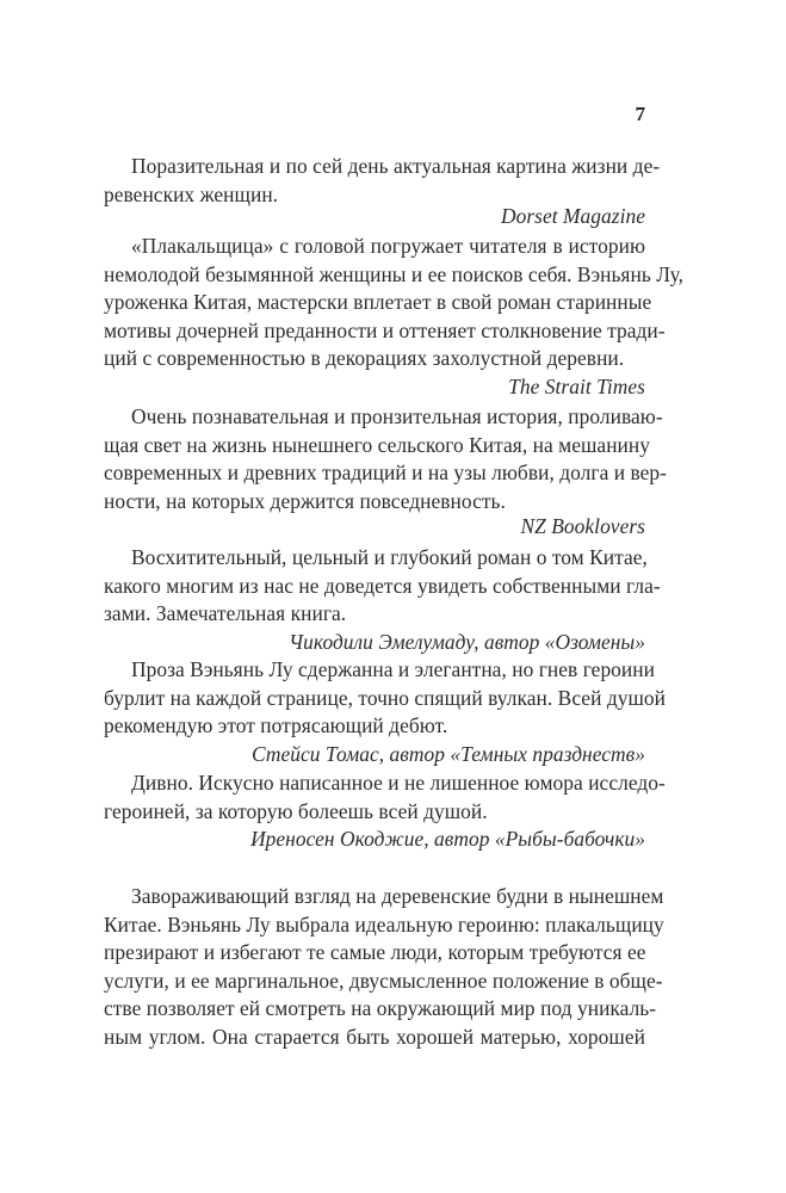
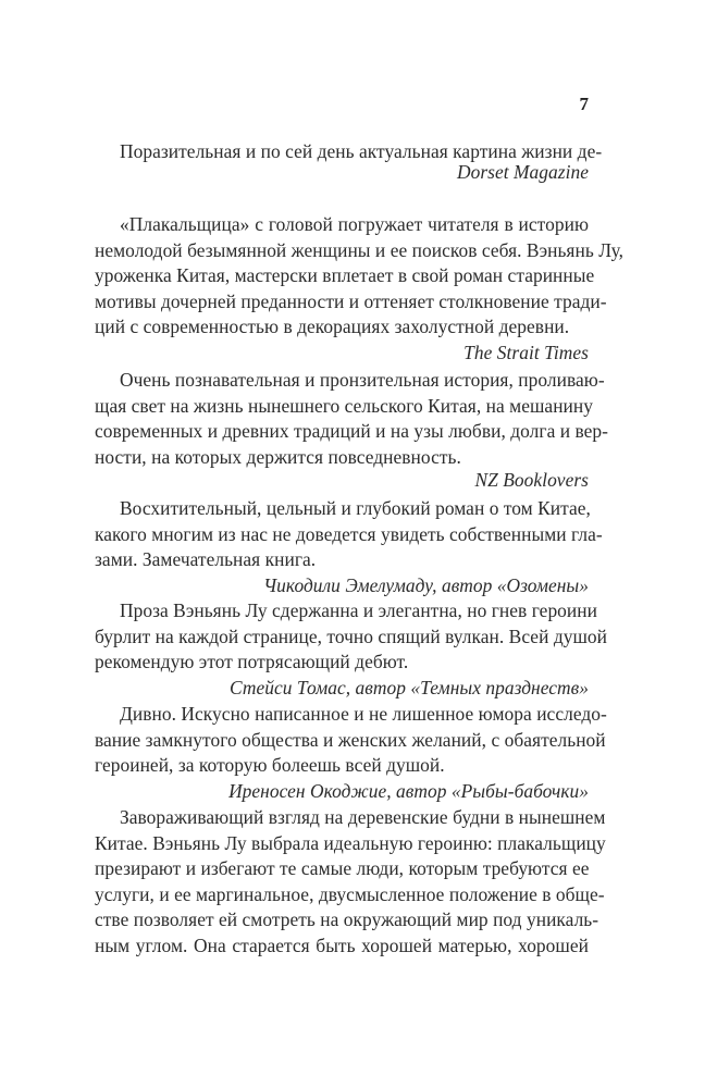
  7
  Поразительная и по сей день актуальная картина жизни де-
- ревенских женщин.
  Dorset Magazine
  «Плакальщица» с головой погружает читателя в историю
  немолодой безымянной женщины и ее поисков себя. Вэньянь Лу,
  уроженка Китая, мастерски вплетает в свой роман старинные
  мотивы дочерней преданности и оттеняет столкновение тради-
  ций с современностью в декорациях захолустной деревни.
  The Strait Times
  Очень познавательная и пронзительная история, проливаю-
  щая свет на жизнь нынешнего сельского Китая, на мешанину
  современных и древних традиций и на узы любви, долга и вер-
  ности, на которых держится повседневность.
  NZ Booklovers
  Восхитительный, цельный и глубокий роман о том Китае,
  какого многим из нас не доведется увидеть собственными гла-
  зами. Замечательная книга.
  Чикодили Эмелумаду, автор «Озомены»
  Проза Вэньянь Лу сдержанна и элегантна, но гнев героини
  бурлит на каждой странице, точно спящий вулкан. Всей душой
  рекомендую этот потрясающий дебют.
  Стейси Томас, автор «Темных празднеств»
  Дивно. Искусно написанное и не лишенное юмора исследо-
+ вание замкнутого общества и женских желаний, с обаятельной
  героиней, за которую болеешь всей душой.
  Иреносен Окоджие, автор «Рыбы-бабочки»
  Завораживающий взгляд на деревенские будни в нынешнем
  Китае. Вэньянь Лу выбрала идеальную героиню: плакальщицу
  презирают и избегают те самые люди, которым требуются ее
  услуги, и ее маргинальное, двусмысленное положение в обще-
  стве позволяет ей смотреть на окружающий мир под уникаль-
  ным углом. Она старается быть хорошей матерью, хорошей
